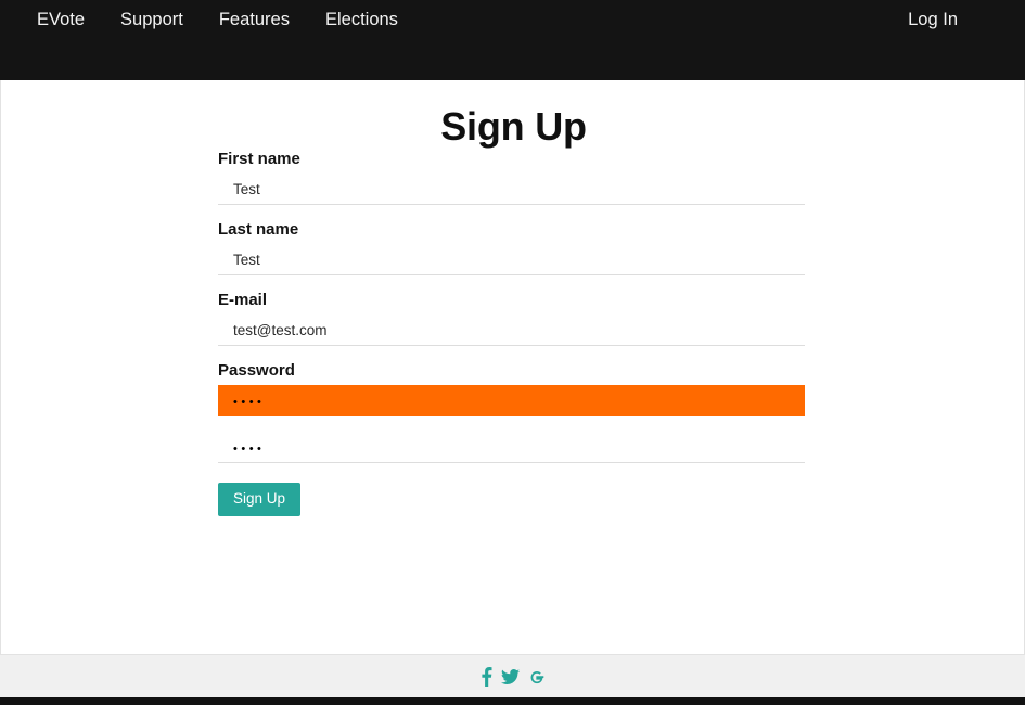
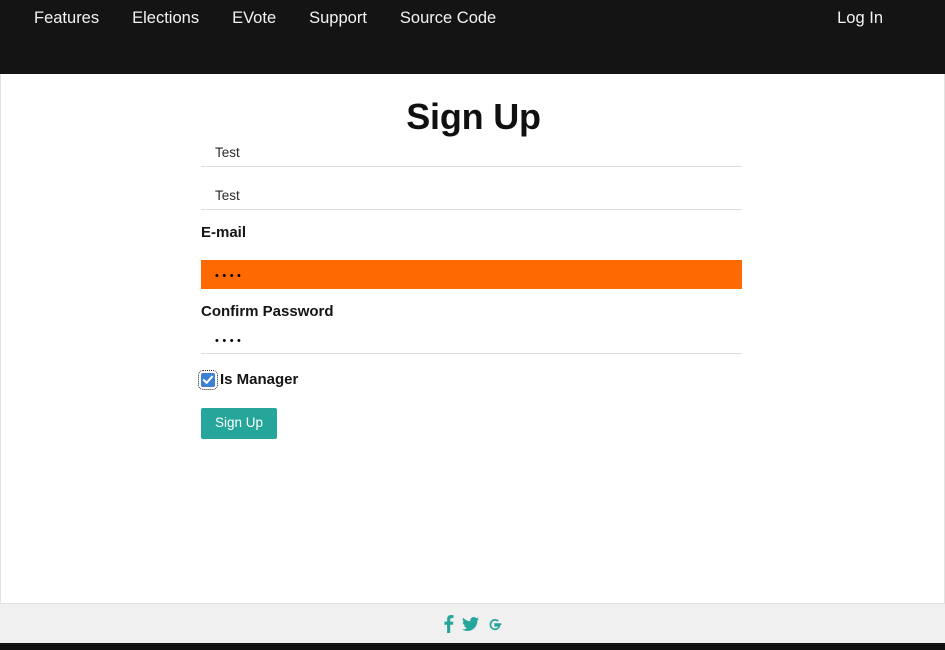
- EVote
+ Features
- Support
+ Elections
- Features
+ EVote
- Elections
+ Support
+ Source Code
  Log In
  Sign Up
- First name
  Test
- Last name
  Test
  E-mail
- test@test.com
- Password
  ••••
+ Confirm Password
  ••••
+ Is Manager
  Sign Up
